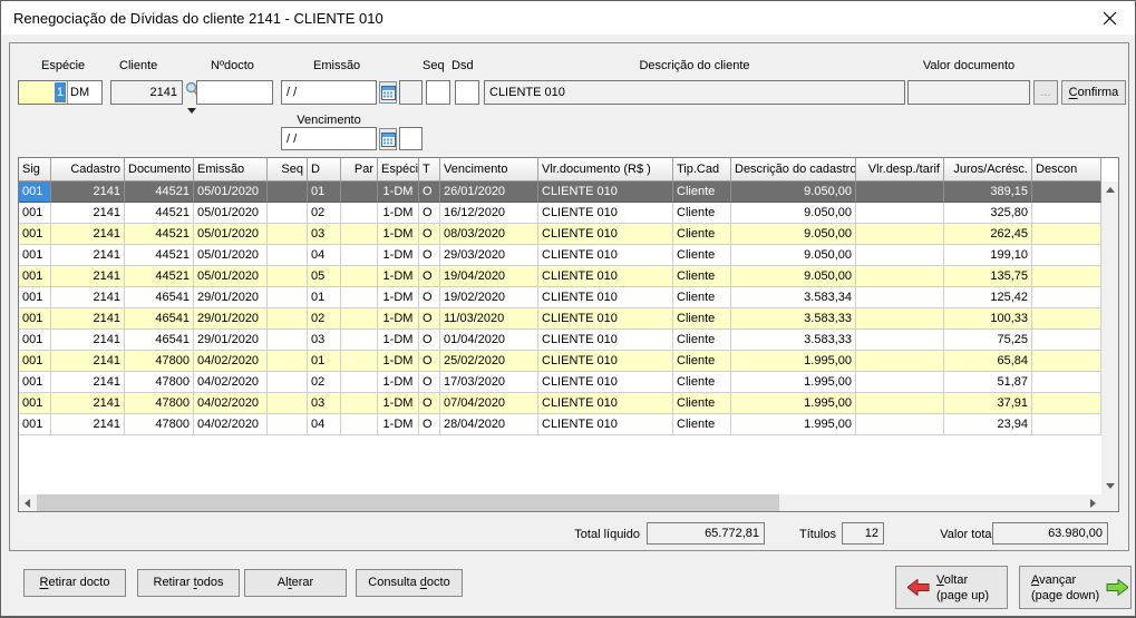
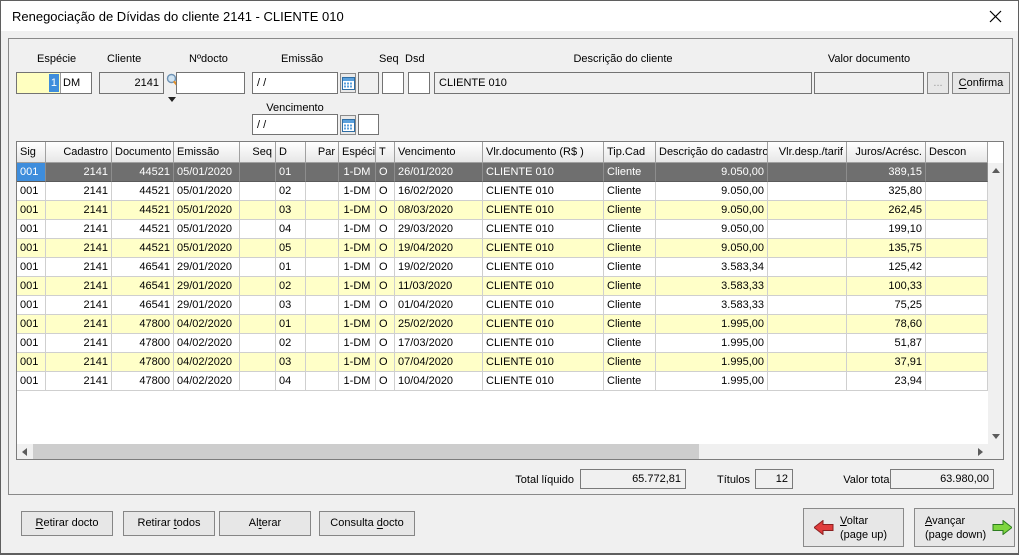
  Renegociação de Dívidas do cliente 2141 - CLIENTE 010
  Espécie
  Cliente
  Nºdocto
  Emissão
  Seq
  Dsd
  Descrição do cliente
  Valor documento
  1
  DM
  2141
  / /
  CLIENTE 010
  ...
  Confirma
  Vencimento
  / /
  Sig
  Cadastro
  Documento
  Emissão
  Seq
  D
  Par
  Espéci
  T
  Vencimento
  Vlr.documento (R$ )
  Tip.Cad
  Descrição do cadastro
  Vlr.desp./tarif
  Juros/Acrésc.
  Descon
  001
  2141
  44521
  05/01/2020
  01
  1-DM
  O
  26/01/2020
  CLIENTE 010
  Cliente
  9.050,00
  389,15
  001
  2141
  44521
  05/01/2020
  02
  1-DM
  O
- 16/12/2020
+ 16/02/2020
  CLIENTE 010
  Cliente
  9.050,00
  325,80
  001
  2141
  44521
  05/01/2020
  03
  1-DM
  O
  08/03/2020
  CLIENTE 010
  Cliente
  9.050,00
  262,45
  001
  2141
  44521
  05/01/2020
  04
  1-DM
  O
  29/03/2020
  CLIENTE 010
  Cliente
  9.050,00
  199,10
  001
  2141
  44521
  05/01/2020
  05
  1-DM
  O
  19/04/2020
  CLIENTE 010
  Cliente
  9.050,00
  135,75
  001
  2141
  46541
  29/01/2020
  01
  1-DM
  O
  19/02/2020
  CLIENTE 010
  Cliente
  3.583,34
  125,42
  001
  2141
  46541
  29/01/2020
  02
  1-DM
  O
  11/03/2020
  CLIENTE 010
  Cliente
  3.583,33
  100,33
  001
  2141
  46541
  29/01/2020
  03
  1-DM
  O
  01/04/2020
  CLIENTE 010
  Cliente
  3.583,33
  75,25
  001
  2141
  47800
  04/02/2020
  01
  1-DM
  O
  25/02/2020
  CLIENTE 010
  Cliente
  1.995,00
- 65,84
+ 78,60
  001
  2141
  47800
  04/02/2020
  02
  1-DM
  O
  17/03/2020
  CLIENTE 010
  Cliente
  1.995,00
  51,87
  001
  2141
  47800
  04/02/2020
  03
  1-DM
  O
  07/04/2020
  CLIENTE 010
  Cliente
  1.995,00
  37,91
  001
  2141
  47800
  04/02/2020
  04
  1-DM
  O
- 28/04/2020
+ 10/04/2020
  CLIENTE 010
  Cliente
  1.995,00
  23,94
  Total líquido
  65.772,81
  Títulos
  12
  Valor tota
  63.980,00
  Retirar docto
  Retirar todos
  Alterar
  Consulta docto
  Voltar
  (page up)
  Avançar
  (page down)
